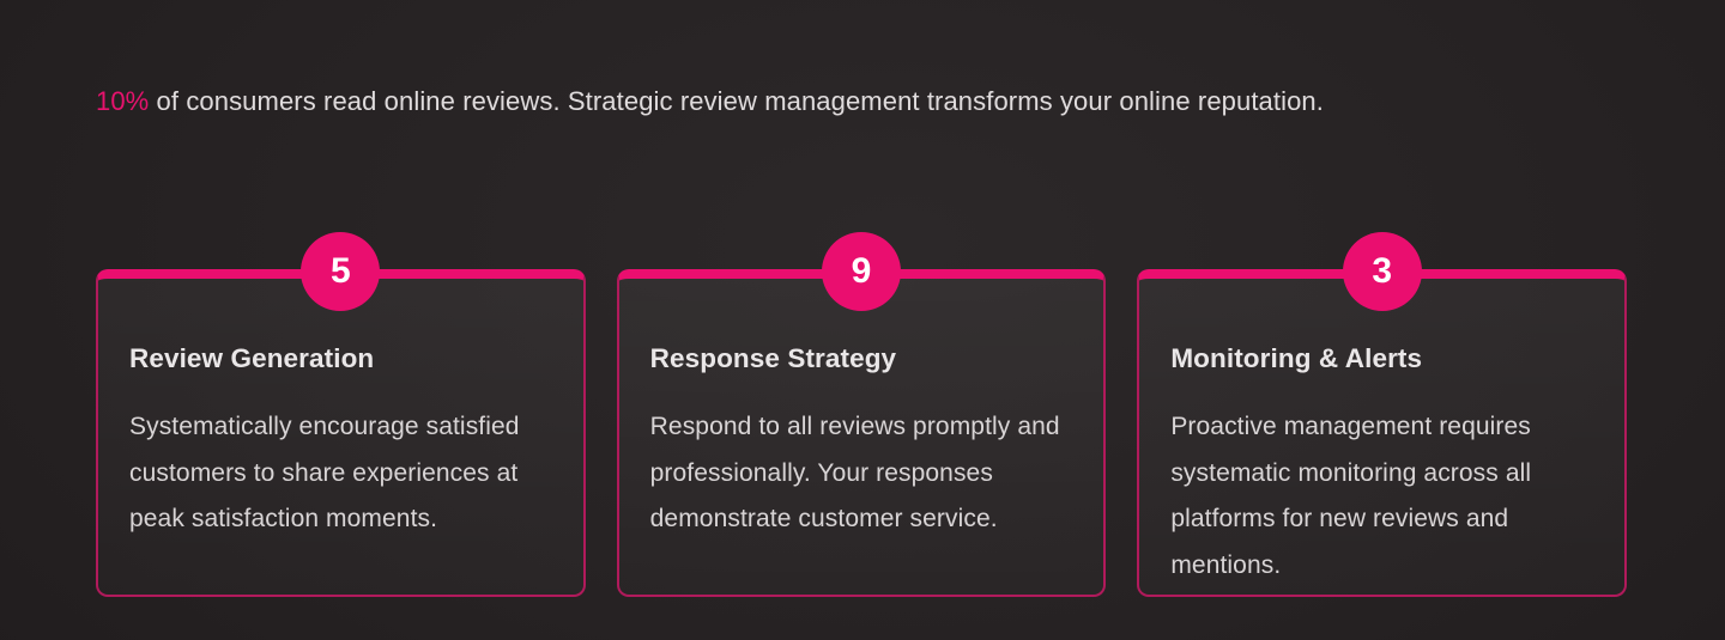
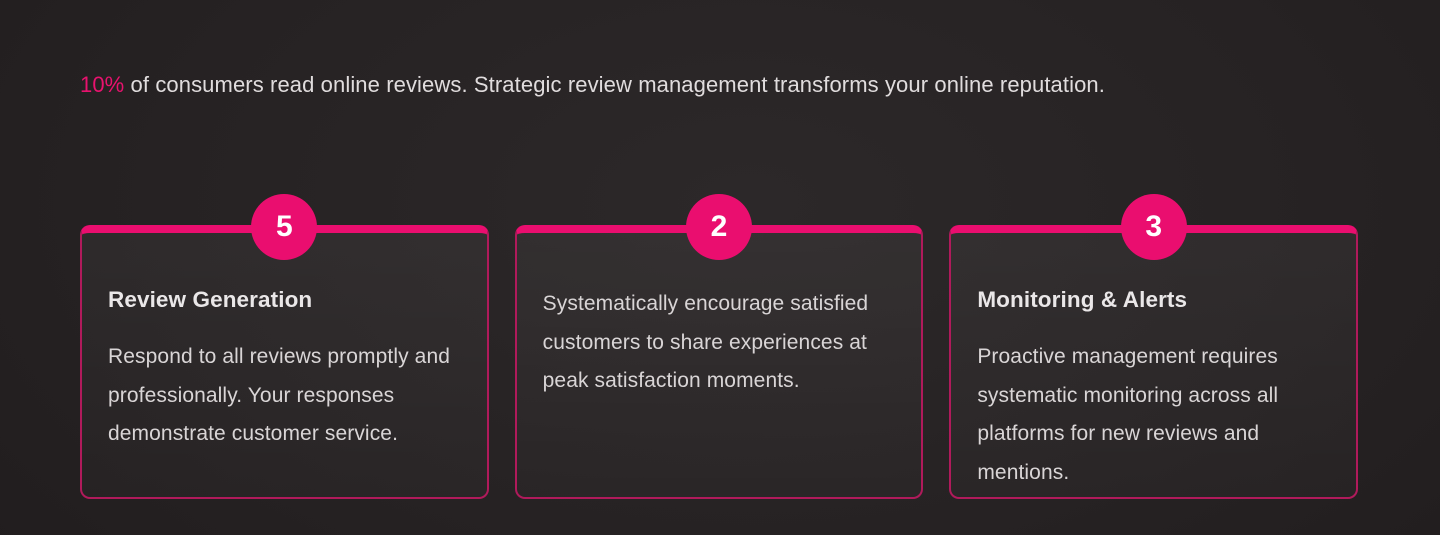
  10% of consumers read online reviews. Strategic review management transforms your online reputation.
  5
  Review Generation
- Systematically encourage satisfied customers to share experiences at peak satisfaction moments.
+ Respond to all reviews promptly and professionally. Your responses demonstrate customer service.
- 9
+ 2
- Response Strategy
- Respond to all reviews promptly and professionally. Your responses demonstrate customer service.
+ Systematically encourage satisfied customers to share experiences at peak satisfaction moments.
  3
  Monitoring & Alerts
  Proactive management requires systematic monitoring across all platforms for new reviews and mentions.
